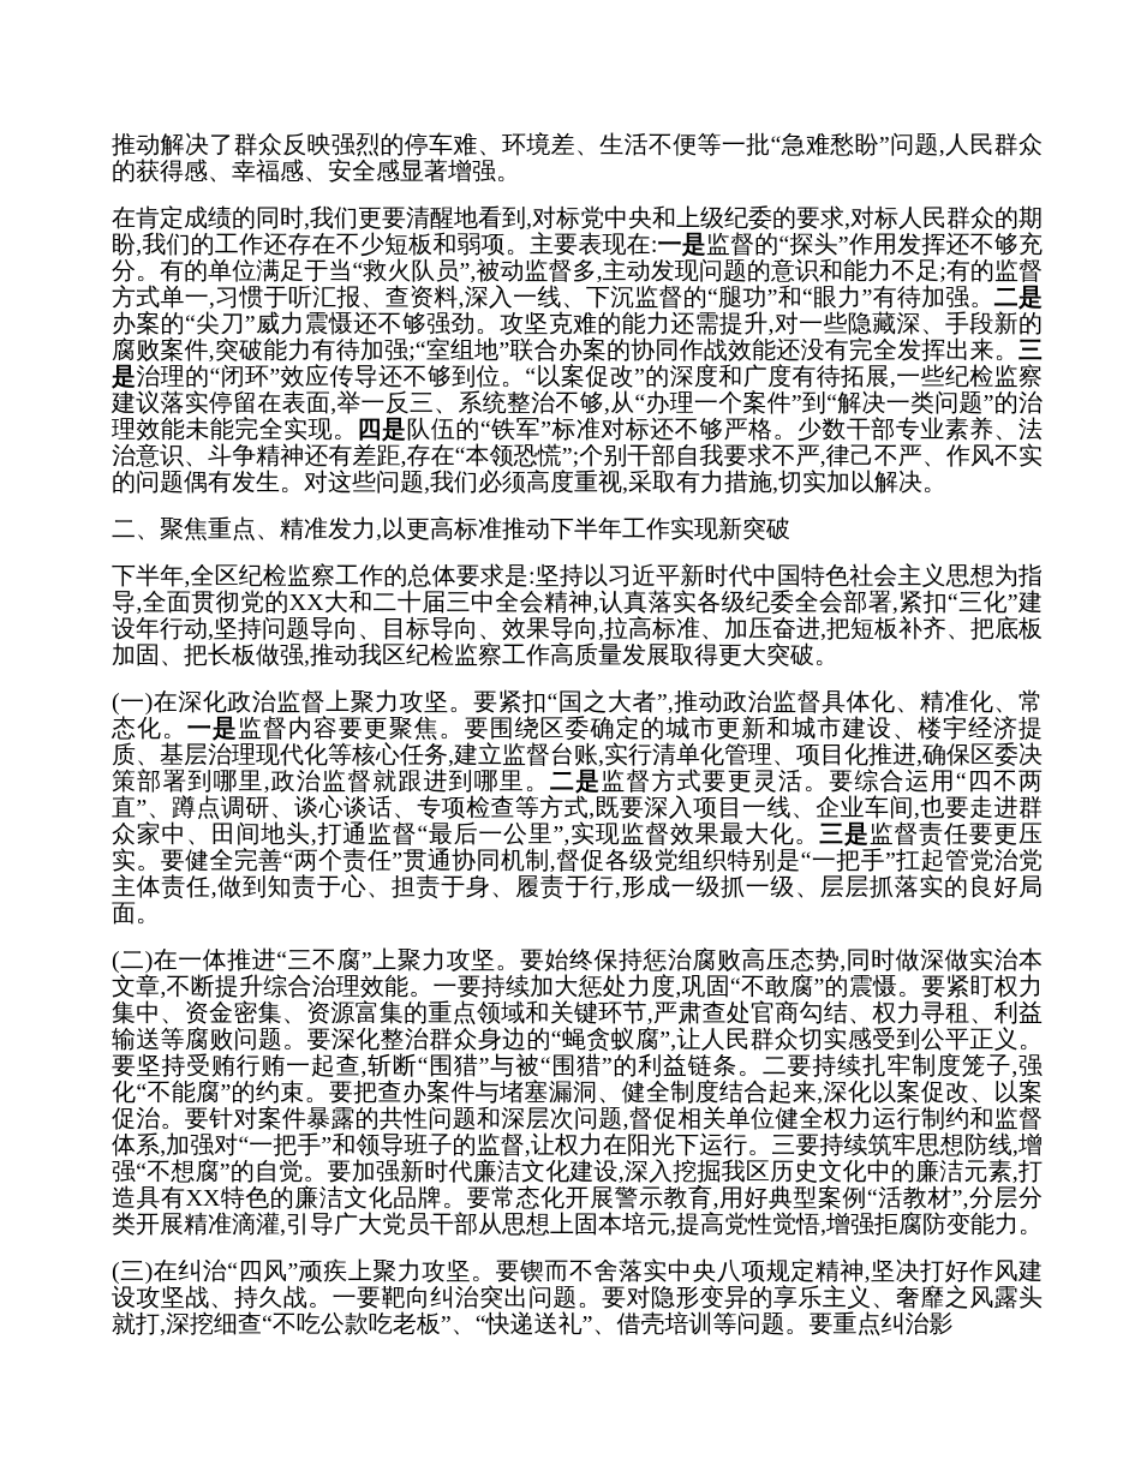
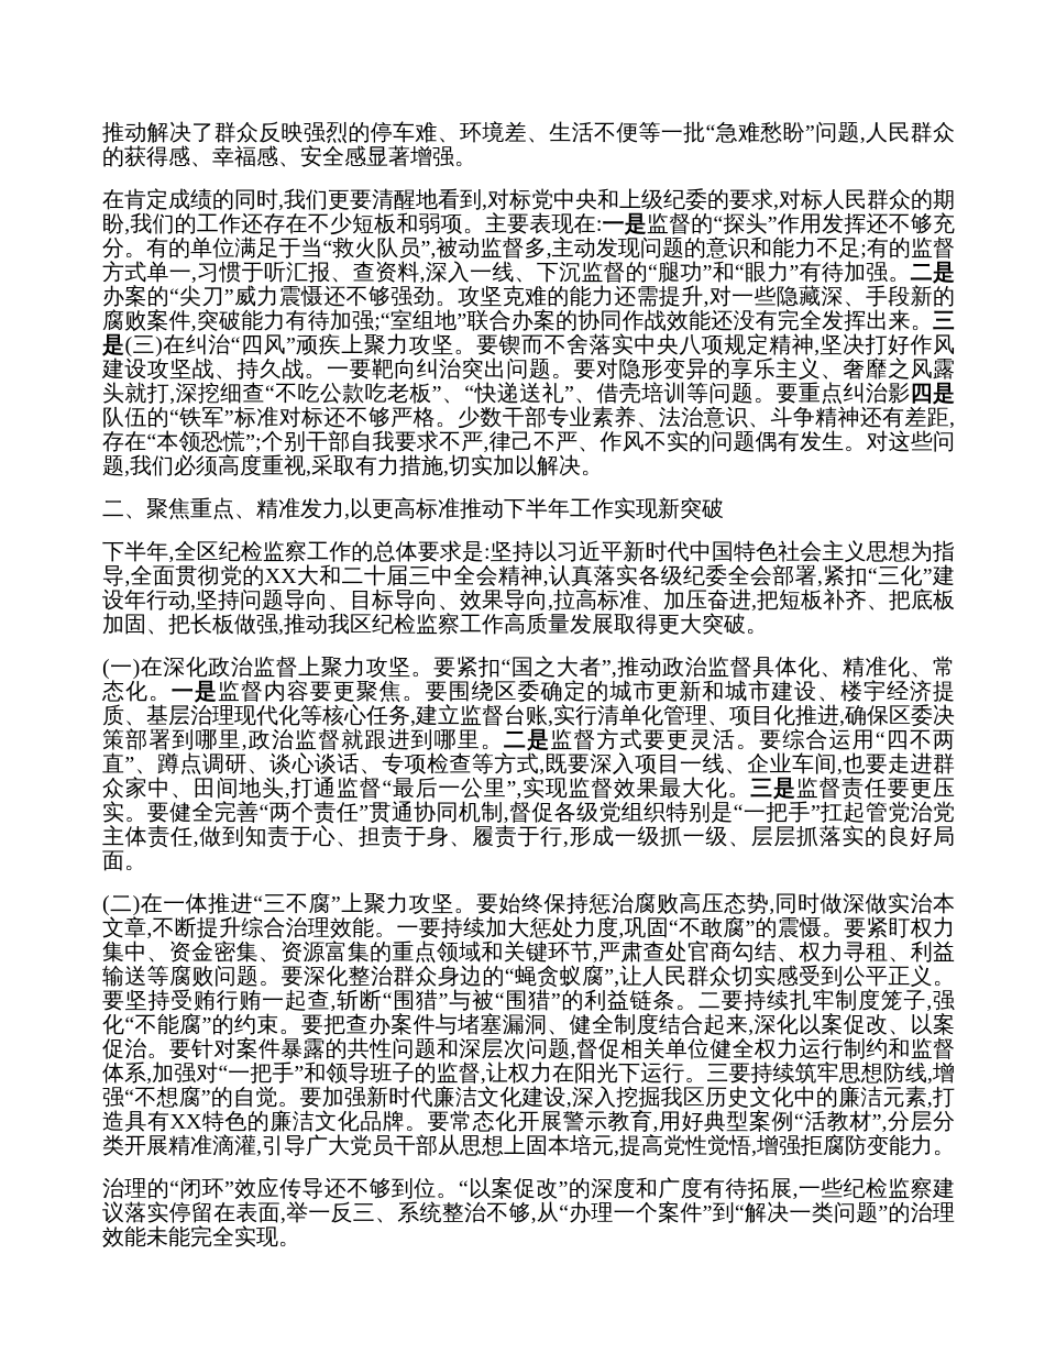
  推动解决了群众反映强烈的停车难、环境差、生活不便等一批“急难愁盼”问题,人民群众的获得感、幸福感、安全感显著增强。
- 在肯定成绩的同时,我们更要清醒地看到,对标党中央和上级纪委的要求,对标人民群众的期盼,我们的工作还存在不少短板和弱项。主要表现在:一是监督的“探头”作用发挥还不够充分。有的单位满足于当“救火队员”,被动监督多,主动发现问题的意识和能力不足;有的监督方式单一,习惯于听汇报、查资料,深入一线、下沉监督的“腿功”和“眼力”有待加强。二是办案的“尖刀”威力震慑还不够强劲。攻坚克难的能力还需提升,对一些隐藏深、手段新的腐败案件,突破能力有待加强;“室组地”联合办案的协同作战效能还没有完全发挥出来。三是治理的“闭环”效应传导还不够到位。“以案促改”的深度和广度有待拓展,一些纪检监察建议落实停留在表面,举一反三、系统整治不够,从“办理一个案件”到“解决一类问题”的治理效能未能完全实现。四是队伍的“铁军”标准对标还不够严格。少数干部专业素养、法治意识、斗争精神还有差距,存在“本领恐慌”;个别干部自我要求不严,律己不严、作风不实的问题偶有发生。对这些问题,我们必须高度重视,采取有力措施,切实加以解决。
+ 在肯定成绩的同时,我们更要清醒地看到,对标党中央和上级纪委的要求,对标人民群众的期盼,我们的工作还存在不少短板和弱项。主要表现在:一是监督的“探头”作用发挥还不够充分。有的单位满足于当“救火队员”,被动监督多,主动发现问题的意识和能力不足;有的监督方式单一,习惯于听汇报、查资料,深入一线、下沉监督的“腿功”和“眼力”有待加强。二是办案的“尖刀”威力震慑还不够强劲。攻坚克难的能力还需提升,对一些隐藏深、手段新的腐败案件,突破能力有待加强;“室组地”联合办案的协同作战效能还没有完全发挥出来。三是(三)在纠治“四风”顽疾上聚力攻坚。要锲而不舍落实中央八项规定精神,坚决打好作风建设攻坚战、持久战。一要靶向纠治突出问题。要对隐形变异的享乐主义、奢靡之风露头就打,深挖细查“不吃公款吃老板”、“快递送礼”、借壳培训等问题。要重点纠治影四是队伍的“铁军”标准对标还不够严格。少数干部专业素养、法治意识、斗争精神还有差距,存在“本领恐慌”;个别干部自我要求不严,律己不严、作风不实的问题偶有发生。对这些问题,我们必须高度重视,采取有力措施,切实加以解决。
  二、聚焦重点、精准发力,以更高标准推动下半年工作实现新突破
  下半年,全区纪检监察工作的总体要求是:坚持以习近平新时代中国特色社会主义思想为指导,全面贯彻党的XX大和二十届三中全会精神,认真落实各级纪委全会部署,紧扣“三化”建设年行动,坚持问题导向、目标导向、效果导向,拉高标准、加压奋进,把短板补齐、把底板加固、把长板做强,推动我区纪检监察工作高质量发展取得更大突破。
  (一)在深化政治监督上聚力攻坚。要紧扣“国之大者”,推动政治监督具体化、精准化、常态化。一是监督内容要更聚焦。要围绕区委确定的城市更新和城市建设、楼宇经济提质、基层治理现代化等核心任务,建立监督台账,实行清单化管理、项目化推进,确保区委决策部署到哪里,政治监督就跟进到哪里。二是监督方式要更灵活。要综合运用“四不两直”、蹲点调研、谈心谈话、专项检查等方式,既要深入项目一线、企业车间,也要走进群众家中、田间地头,打通监督“最后一公里”,实现监督效果最大化。三是监督责任要更压实。要健全完善“两个责任”贯通协同机制,督促各级党组织特别是“一把手”扛起管党治党主体责任,做到知责于心、担责于身、履责于行,形成一级抓一级、层层抓落实的良好局面。
  (二)在一体推进“三不腐”上聚力攻坚。要始终保持惩治腐败高压态势,同时做深做实治本文章,不断提升综合治理效能。一要持续加大惩处力度,巩固“不敢腐”的震慑。要紧盯权力集中、资金密集、资源富集的重点领域和关键环节,严肃查处官商勾结、权力寻租、利益输送等腐败问题。要深化整治群众身边的“蝇贪蚁腐”,让人民群众切实感受到公平正义。要坚持受贿行贿一起查,斩断“围猎”与被“围猎”的利益链条。二要持续扎牢制度笼子,强化“不能腐”的约束。要把查办案件与堵塞漏洞、健全制度结合起来,深化以案促改、以案促治。要针对案件暴露的共性问题和深层次问题,督促相关单位健全权力运行制约和监督体系,加强对“一把手”和领导班子的监督,让权力在阳光下运行。三要持续筑牢思想防线,增强“不想腐”的自觉。要加强新时代廉洁文化建设,深入挖掘我区历史文化中的廉洁元素,打造具有XX特色的廉洁文化品牌。要常态化开展警示教育,用好典型案例“活教材”,分层分类开展精准滴灌,引导广大党员干部从思想上固本培元,提高党性觉悟,增强拒腐防变能力。
- (三)在纠治“四风”顽疾上聚力攻坚。要锲而不舍落实中央八项规定精神,坚决打好作风建设攻坚战、持久战。一要靶向纠治突出问题。要对隐形变异的享乐主义、奢靡之风露头就打,深挖细查“不吃公款吃老板”、“快递送礼”、借壳培训等问题。要重点纠治影
+ 治理的“闭环”效应传导还不够到位。“以案促改”的深度和广度有待拓展,一些纪检监察建议落实停留在表面,举一反三、系统整治不够,从“办理一个案件”到“解决一类问题”的治理效能未能完全实现。
